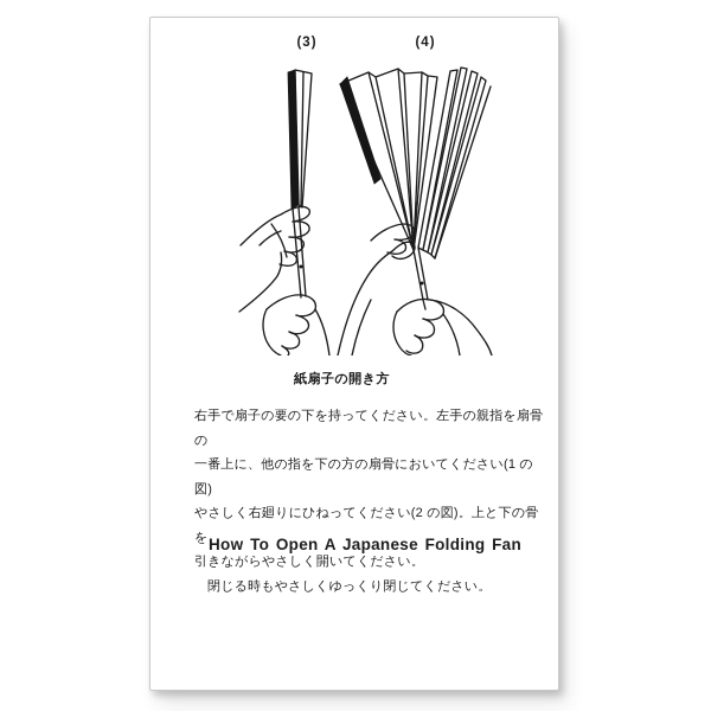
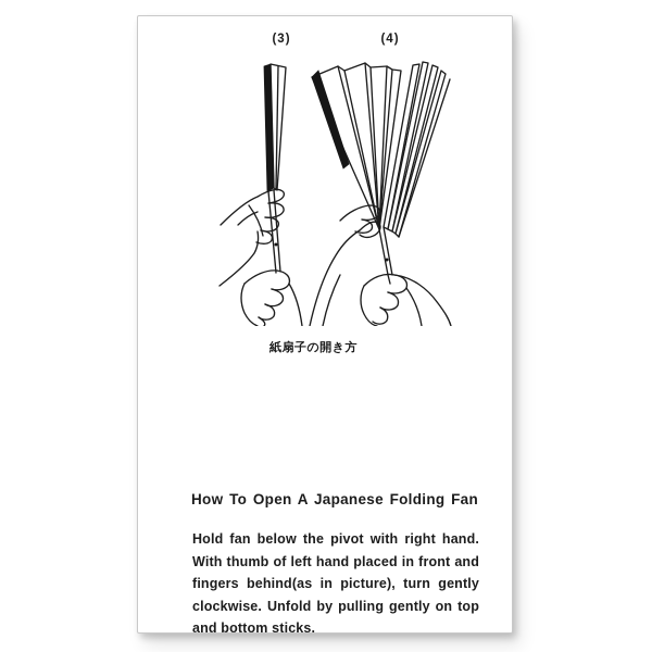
  (3)
  (4)
  紙扇子の開き方
- 右手で扇子の要の下を持ってください。左手の親指を扇骨の
- 一番上に、他の指を下の方の扇骨においてください(1 の図)
- やさしく右廻りにひねってください(2 の図)。上と下の骨を
- 引きながらやさしく開いてください。
- 閉じる時もやさしくゆっくり閉じてください。
  How To Open A Japanese Folding Fan
+ Hold fan below the pivot with right hand.
+ With thumb of left hand placed in front and
+ fingers behind(as in picture), turn gently
+ clockwise. Unfold by pulling gently on top
+ and bottom sticks.
